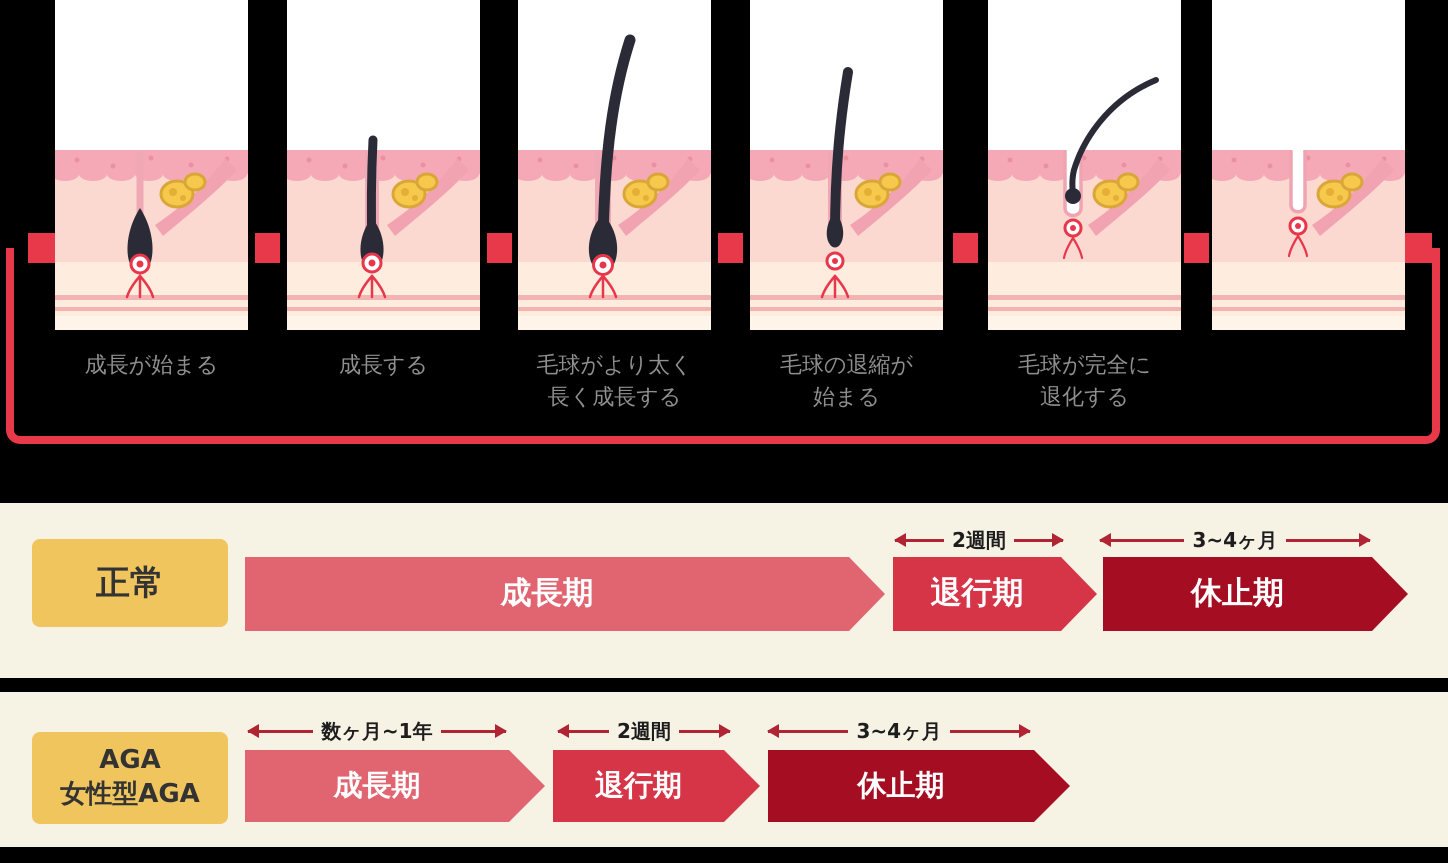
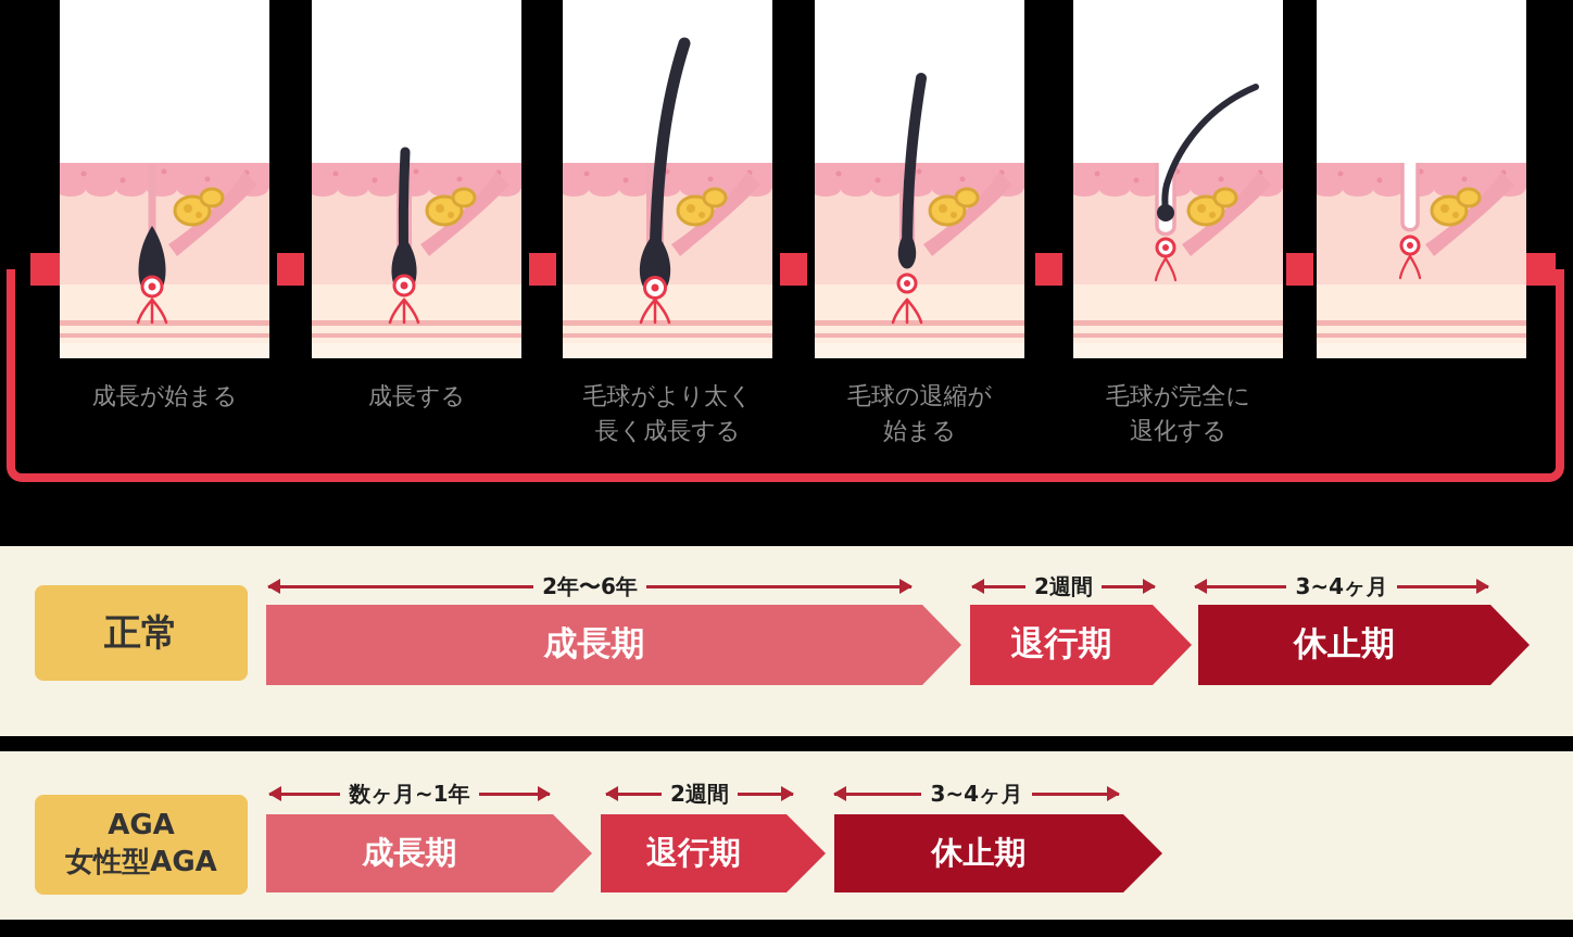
  成長が始まる
  成長する
  毛球がより太く
  長く成長する
  毛球の退縮が
  始まる
  毛球が完全に
  退化する
  正常
+ 2年〜6年
  2週間
  3~4ヶ月
  成長期
  退行期
  休止期
  AGA
  女性型AGA
  数ヶ月~1年
  2週間
  3~4ヶ月
  成長期
  退行期
  休止期
